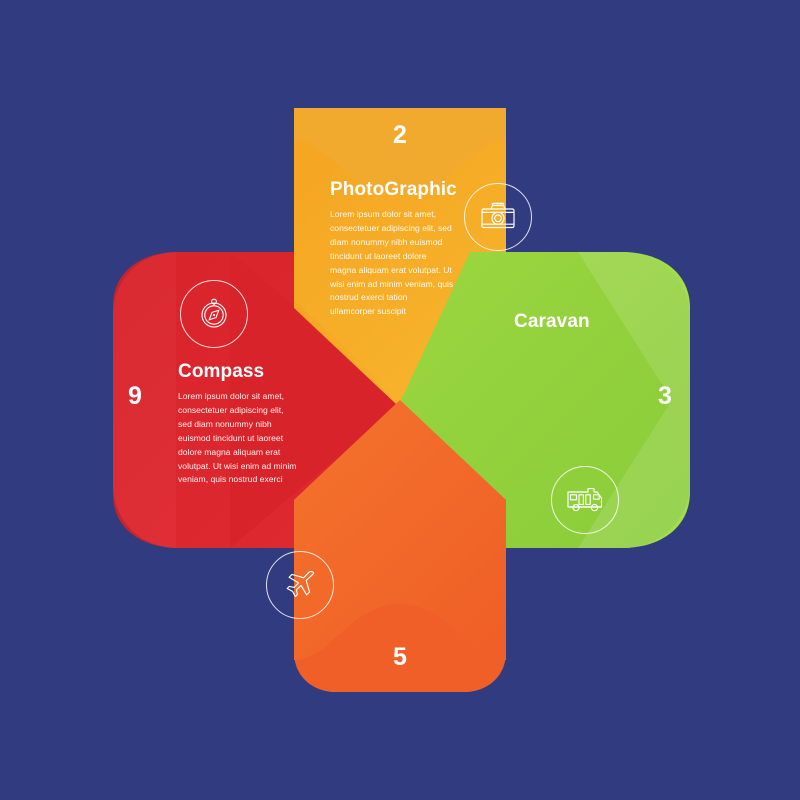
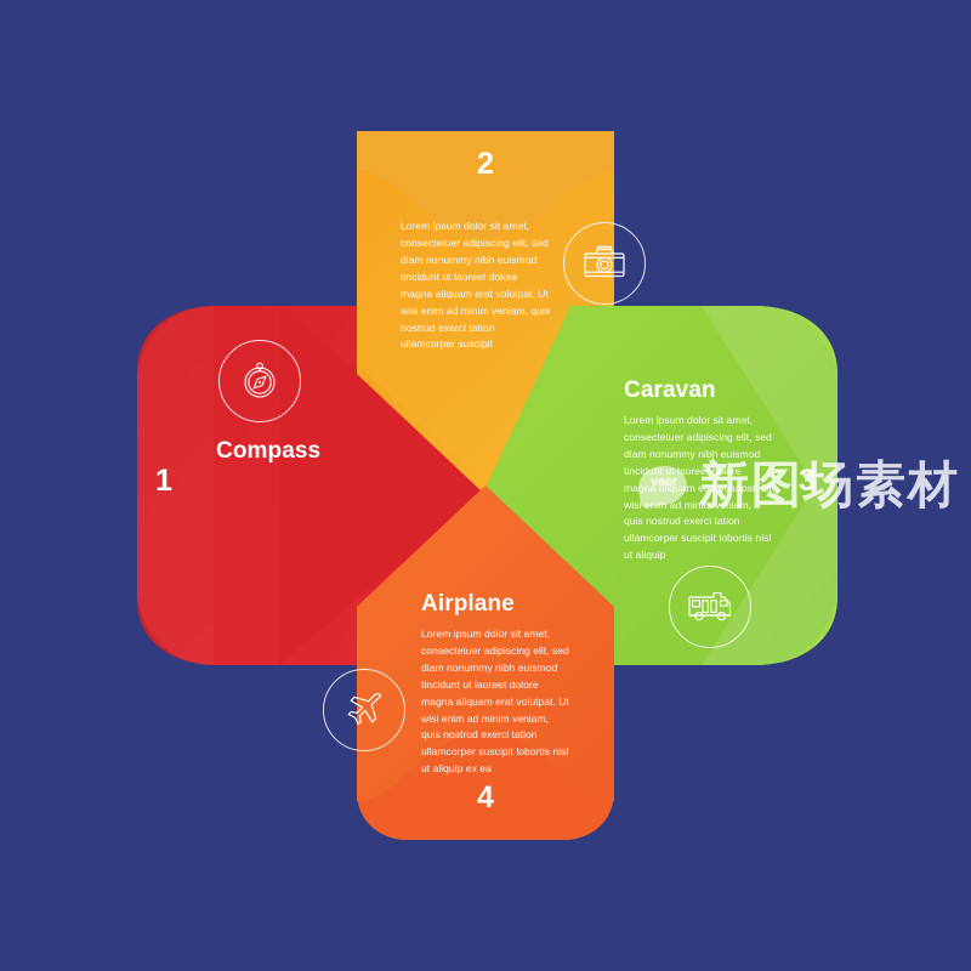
- 9
+ 1
  2
  3
- 5
+ 4
  Compass
- Lorem ipsum dolor sit amet, consectetuer adipiscing elit, sed diam nonummy nibh euismod tincidunt ut laoreet dolore magna aliquam erat volutpat. Ut wisi enim ad minim veniam, quis nostrud exerci
- PhotoGraphic
  Lorem ipsum dolor sit amet, consectetuer adipiscing elit, sed diam nonummy nibh euismod tincidunt ut laoreet dolore magna aliquam erat volutpat. Ut wisi enim ad minim veniam, quis nostrud exerci tation ullamcorper suscipit
  Caravan
+ Lorem ipsum dolor sit amet, consectetuer adipiscing elit, sed diam nonummy nibh euismod tincidunt ut laoreet dolore magna aliquam erat volutpat. Ut wisi enim ad minim veniam, quis nostrud exerci tation ullamcorper suscipit lobortis nisl ut aliquip
+ Airplane
+ Lorem ipsum dolor sit amet, consectetuer adipiscing elit, sed diam nonummy nibh euismod tincidunt ut laoreet dolore magna aliquam erat volutpat. Ut wisi enim ad minim veniam, quis nostrud exerci tation ullamcorper suscipit lobortis nisl ut aliquip ex ea
+ veer
+ 新图场素材
